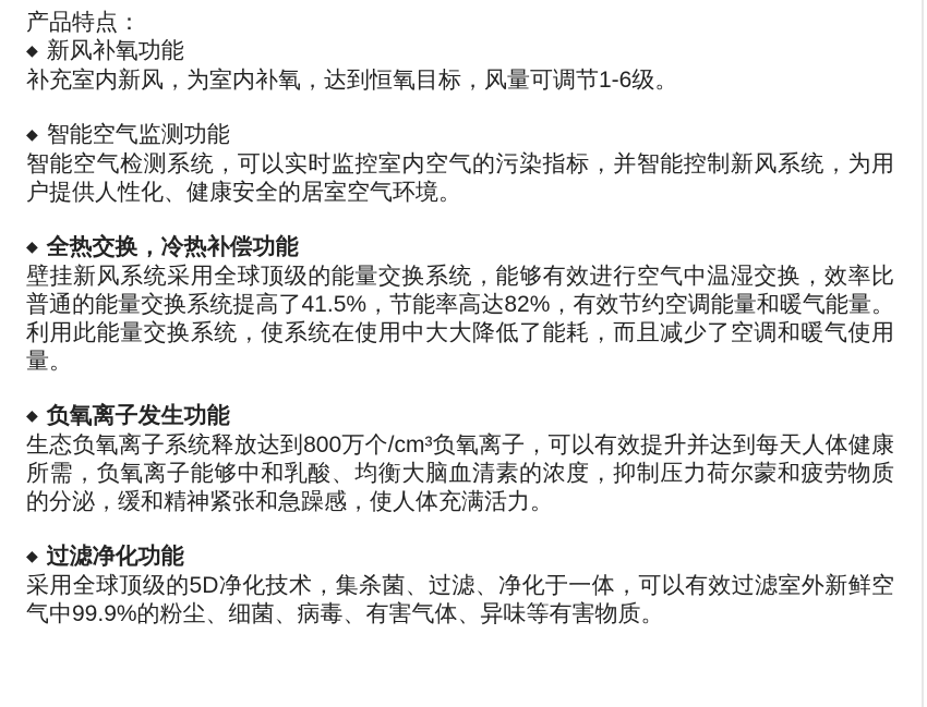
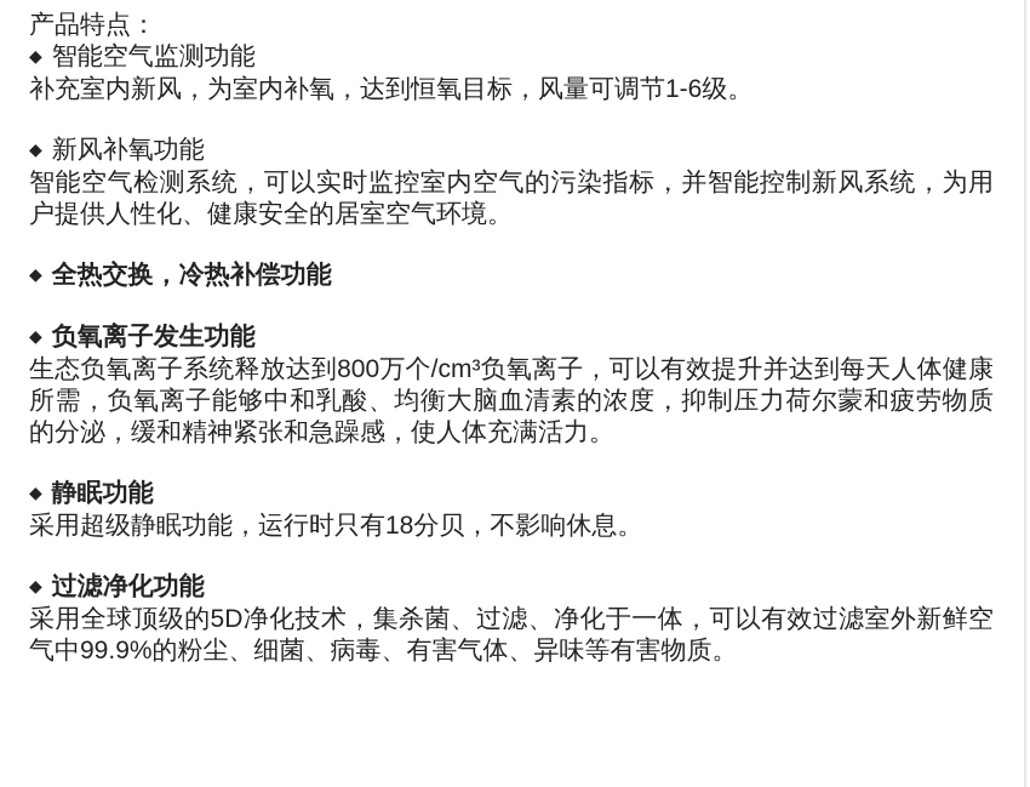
  产品特点：
- ◆ 新风补氧功能
+ ◆ 智能空气监测功能
  补充室内新风，为室内补氧，达到恒氧目标，风量可调节1-6级。
- ◆ 智能空气监测功能
+ ◆ 新风补氧功能
  智能空气检测系统，可以实时监控室内空气的污染指标，并智能控制新风系统，为用户提供人性化、健康安全的居室空气环境。
  ◆ 全热交换，冷热补偿功能
- 壁挂新风系统采用全球顶级的能量交换系统，能够有效进行空气中温湿交换，效率比普通的能量交换系统提高了41.5%，节能率高达82%，有效节约空调能量和暖气能量。利用此能量交换系统，使系统在使用中大大降低了能耗，而且减少了空调和暖气使用量。
  ◆ 负氧离子发生功能
  生态负氧离子系统释放达到800万个/cm³负氧离子，可以有效提升并达到每天人体健康所需，负氧离子能够中和乳酸、均衡大脑血清素的浓度，抑制压力荷尔蒙和疲劳物质的分泌，缓和精神紧张和急躁感，使人体充满活力。
+ ◆ 静眠功能
+ 采用超级静眠功能，运行时只有18分贝，不影响休息。
  ◆ 过滤净化功能
  采用全球顶级的5D净化技术，集杀菌、过滤、净化于一体，可以有效过滤室外新鲜空气中99.9%的粉尘、细菌、病毒、有害气体、异味等有害物质。
